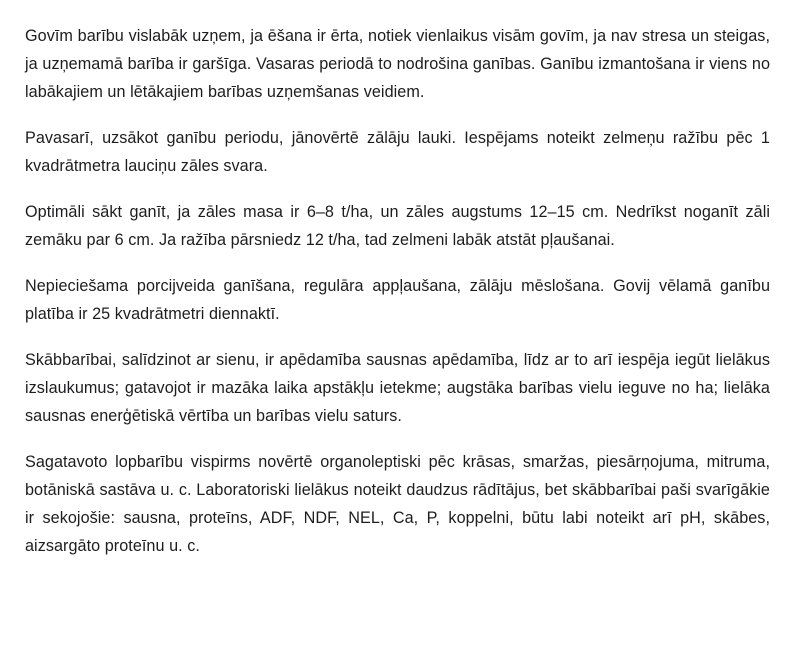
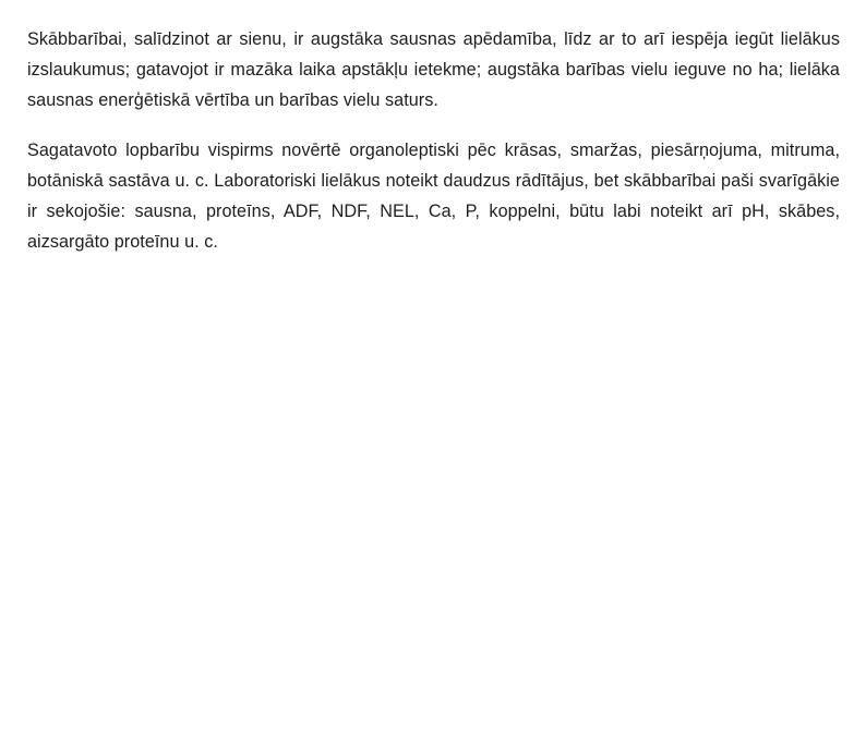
- Govīm barību vislabāk uzņem, ja ēšana ir ērta, notiek vienlaikus visām govīm, ja nav stresa un steigas, ja uzņemamā barība ir garšīga. Vasaras periodā to nodrošina ganības. Ganību izmantošana ir viens no labākajiem un lētākajiem barības uzņemšanas veidiem.
- Pavasarī, uzsākot ganību periodu, jānovērtē zālāju lauki. Iespējams noteikt zelmeņu ražību pēc 1 kvadrātmetra lauciņu zāles svara.
- Optimāli sākt ganīt, ja zāles masa ir 6–8 t/ha, un zāles augstums 12–15 cm. Nedrīkst noganīt zāli zemāku par 6 cm. Ja ražība pārsniedz 12 t/ha, tad zelmeni labāk atstāt pļaušanai.
- Nepieciešama porcijveida ganīšana, regulāra appļaušana, zālāju mēslošana. Govij vēlamā ganību platība ir 25 kvadrātmetri diennaktī.
- Skābbarībai, salīdzinot ar sienu, ir apēdamība sausnas apēdamība, līdz ar to arī iespēja iegūt lielākus izslaukumus; gatavojot ir mazāka laika apstākļu ietekme; augstāka barības vielu ieguve no ha; lielāka sausnas enerģētiskā vērtība un barības vielu saturs.
+ Skābbarībai, salīdzinot ar sienu, ir augstāka sausnas apēdamība, līdz ar to arī iespēja iegūt lielākus izslaukumus; gatavojot ir mazāka laika apstākļu ietekme; augstāka barības vielu ieguve no ha; lielāka sausnas enerģētiskā vērtība un barības vielu saturs.
  Sagatavoto lopbarību vispirms novērtē organoleptiski pēc krāsas, smaržas, piesārņojuma, mitruma, botāniskā sastāva u. c. Laboratoriski lielākus noteikt daudzus rādītājus, bet skābbarībai paši svarīgākie ir sekojošie: sausna, proteīns, ADF, NDF, NEL, Ca, P, koppelni, būtu labi noteikt arī pH, skābes, aizsargāto proteīnu u. c.
